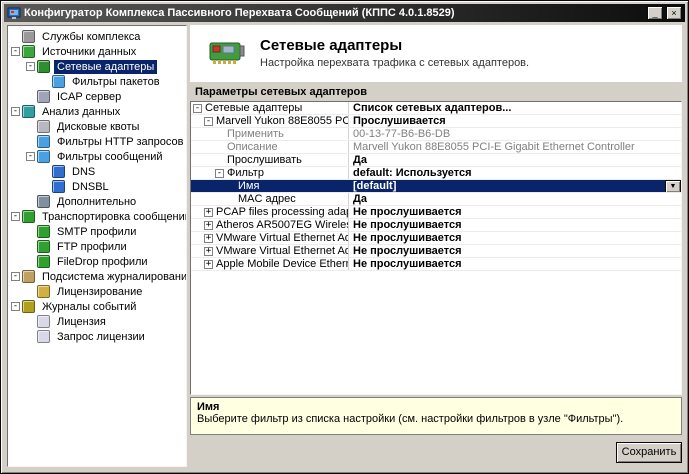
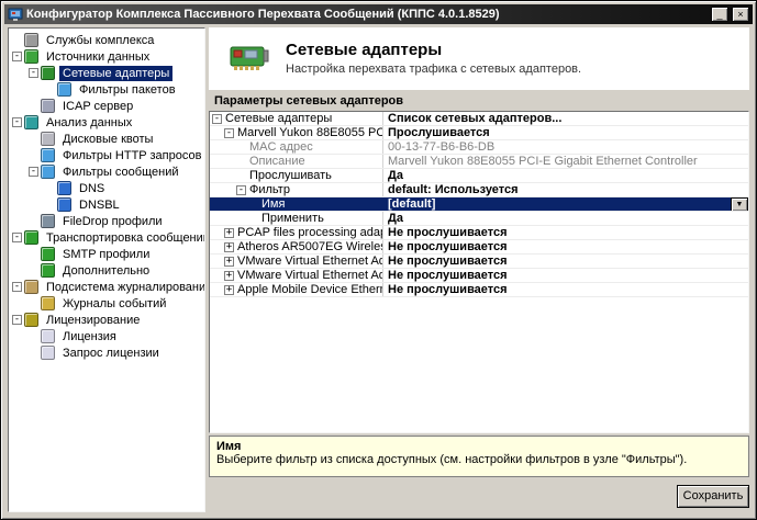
  Конфигуратор Комплекса Пассивного Перехвата Сообщений (КППС 4.0.1.8529)
  _
  ×
  Службы комплекса
  -
  Источники данных
  -
  Сетевые адаптеры
  Фильтры пакетов
  ICAP сервер
  -
  Анализ данных
  Дисковые квоты
  Фильтры HTTP запросов
  -
  Фильтры сообщений
  DNS
  DNSBL
- Дополнительно
+ FileDrop профили
  -
  Транспортировка сообщени
  SMTP профили
- FTP профили
- FileDrop профили
+ Дополнительно
  -
  Подсистема журналировани
- Лицензирование
+ Журналы событий
  -
- Журналы событий
+ Лицензирование
  Лицензия
  Запрос лицензии
  Сетевые адаптеры
  Настройка перехвата трафика с сетевых адаптеров.
  Параметры сетевых адаптеров
  -
  Сетевые адаптеры
  Список сетевых адаптеров...
  -
  Прослушивается
- Применить
+ MAC адрес
  00-13-77-B6-B6-DB
  Описание
  Marvell Yukon 88E8055 PCI-E Gigabit Ethernet Controller
  Прослушивать
  Да
  -
  Фильтр
  default: Используется
  Имя
  [default]
- MAC адрес
+ Применить
  Да
  +
  PCAP files processing ada
  Не прослушивается
  +
  Не прослушивается
  +
  Не прослушивается
  +
  Не прослушивается
  +
  Apple Mobile Device Ether
  Не прослушивается
  Имя
- Выберите фильтр из списка настройки (см. настройки фильтров в узле "Фильтры").
+ Выберите фильтр из списка доступных (см. настройки фильтров в узле "Фильтры").
  Сохранить
